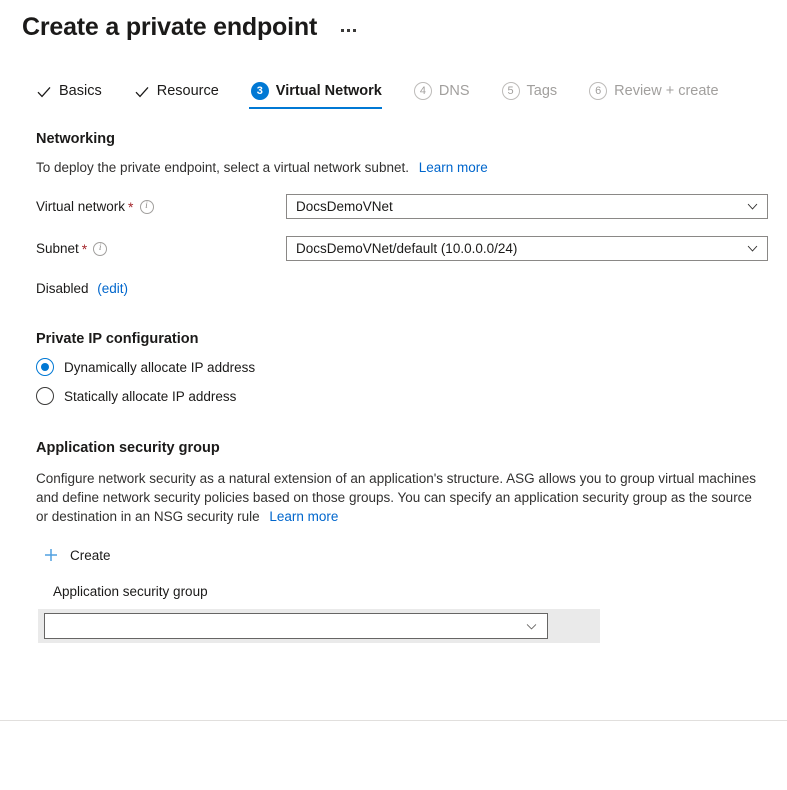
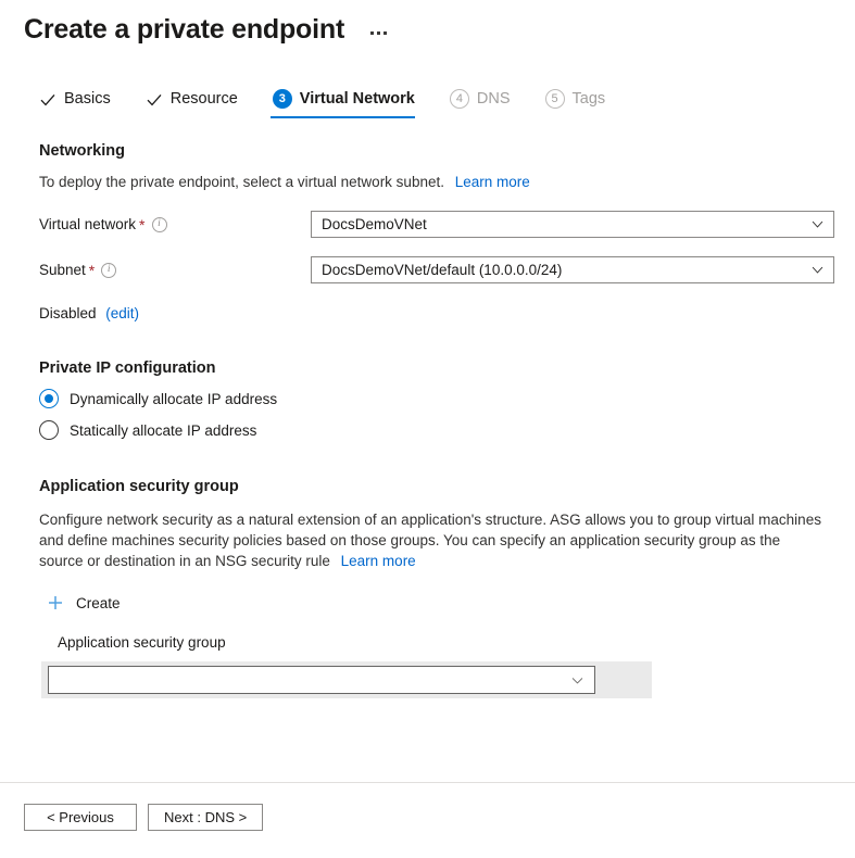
  Create a private endpoint
  Basics
  Resource
  3
  Virtual Network
  4
  DNS
  5
  Tags
- 6
- Review + create
  Networking
  To deploy the private endpoint, select a virtual network subnet. Learn more
  Virtual network
  *
  i
  DocsDemoVNet
  Subnet
  *
  i
  DocsDemoVNet/default (10.0.0.0/24)
  Disabled (edit)
  Private IP configuration
  Dynamically allocate IP address
  Statically allocate IP address
  Application security group
- Configure network security as a natural extension of an application's structure. ASG allows you to group virtual machines and define network security policies based on those groups. You can specify an application security group as the source or destination in an NSG security rule Learn more
+ Configure network security as a natural extension of an application's structure. ASG allows you to group virtual machines and define machines security policies based on those groups. You can specify an application security group as the source or destination in an NSG security rule Learn more
  Create
  Application security group
+ < Previous
+ Next : DNS >
